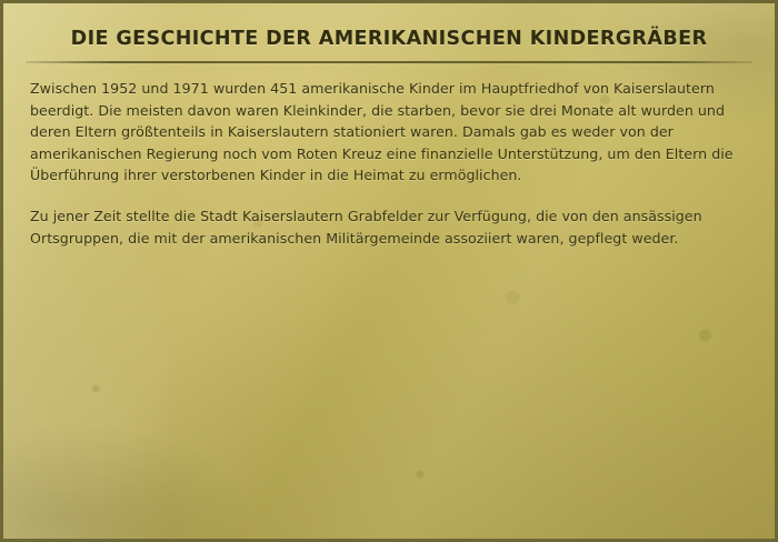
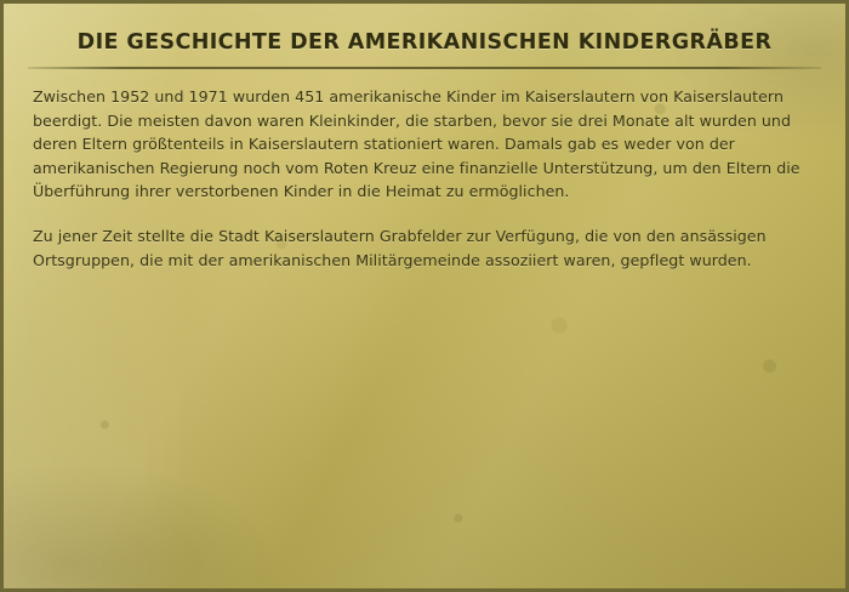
  DIE GESCHICHTE DER AMERIKANISCHEN KINDERGRÄBER
- Zwischen 1952 und 1971 wurden 451 amerikanische Kinder im Hauptfriedhof von Kaiserslautern beerdigt. Die meisten davon waren Kleinkinder, die starben, bevor sie drei Monate alt wurden und deren Eltern größtenteils in Kaiserslautern stationiert waren. Damals gab es weder von der amerikanischen Regierung noch vom Roten Kreuz eine finanzielle Unterstützung, um den Eltern die Überführung ihrer verstorbenen Kinder in die Heimat zu ermöglichen.
+ Zwischen 1952 und 1971 wurden 451 amerikanische Kinder im Kaiserslautern von Kaiserslautern beerdigt. Die meisten davon waren Kleinkinder, die starben, bevor sie drei Monate alt wurden und deren Eltern größtenteils in Kaiserslautern stationiert waren. Damals gab es weder von der amerikanischen Regierung noch vom Roten Kreuz eine finanzielle Unterstützung, um den Eltern die Überführung ihrer verstorbenen Kinder in die Heimat zu ermöglichen.
- Zu jener Zeit stellte die Stadt Kaiserslautern Grabfelder zur Verfügung, die von den ansässigen Ortsgruppen, die mit der amerikanischen Militärgemeinde assoziiert waren, gepflegt weder.
+ Zu jener Zeit stellte die Stadt Kaiserslautern Grabfelder zur Verfügung, die von den ansässigen Ortsgruppen, die mit der amerikanischen Militärgemeinde assoziiert waren, gepflegt wurden.
